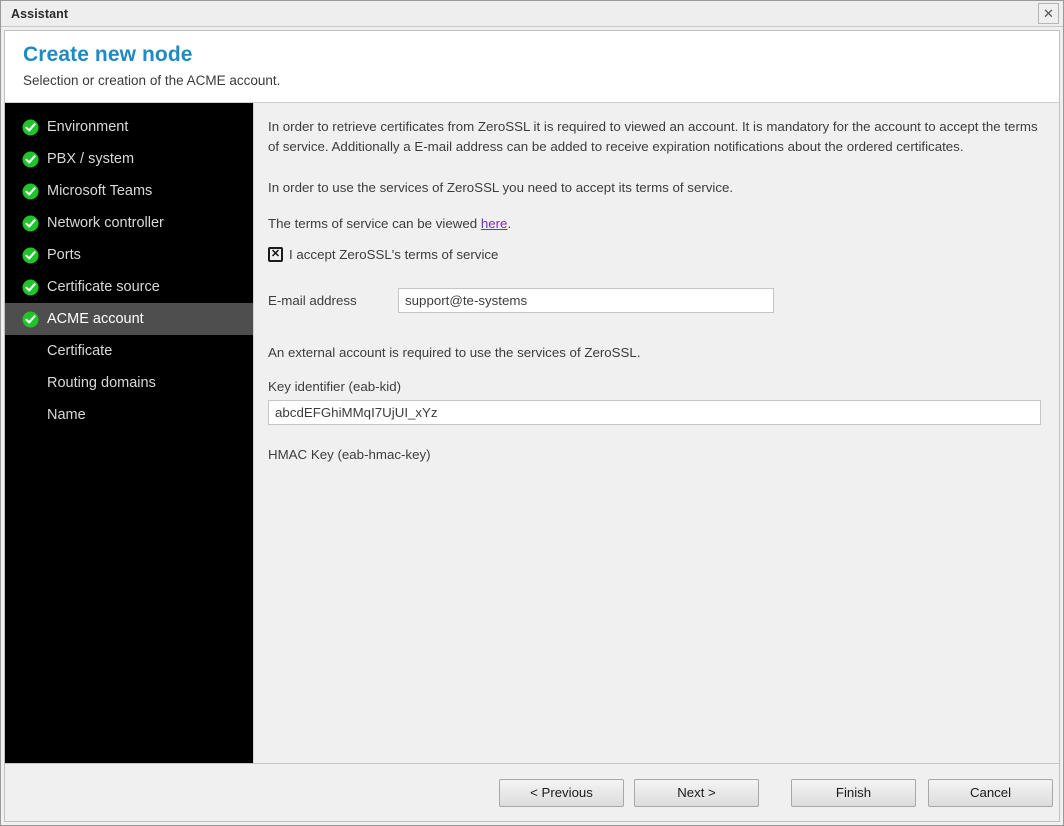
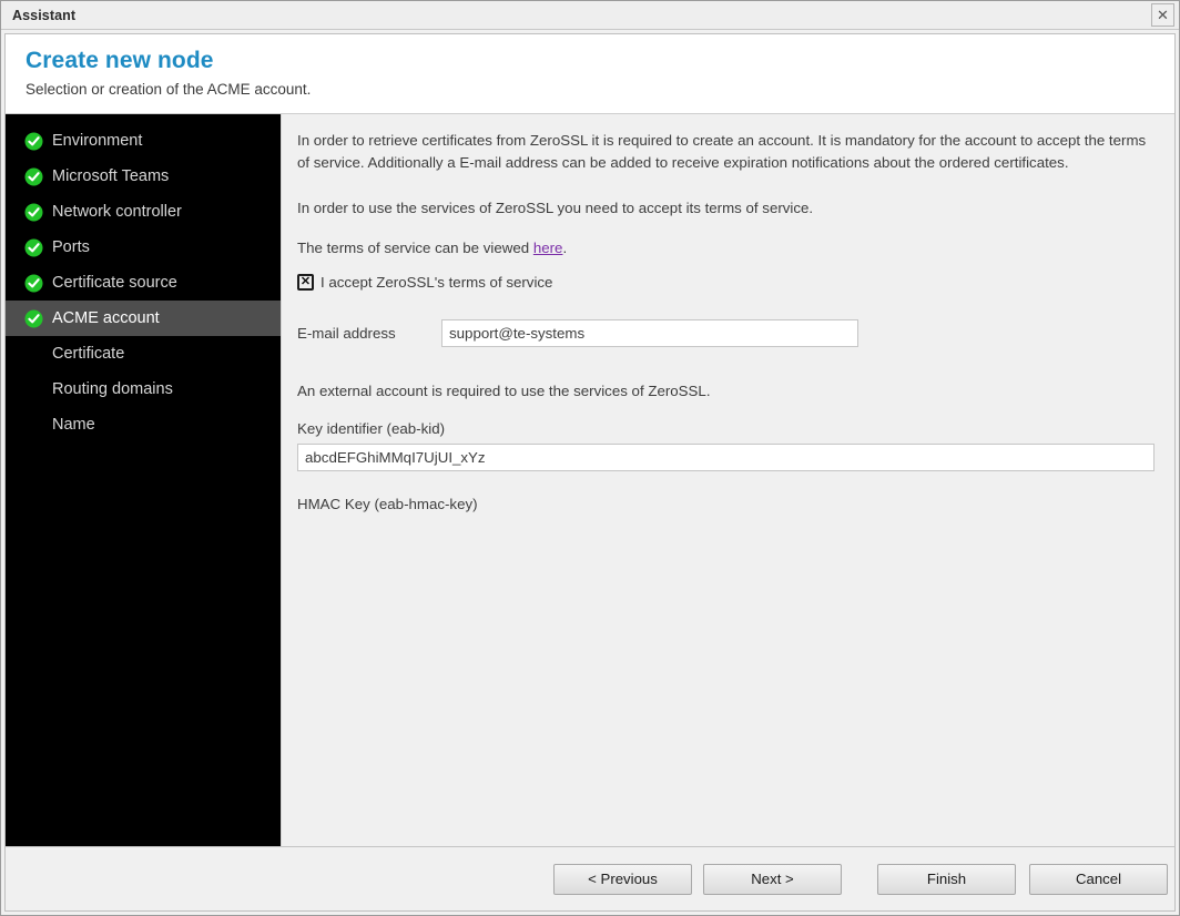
  Assistant
  ✕
  Create new node
  Selection or creation of the ACME account.
  Environment
- PBX / system
  Microsoft Teams
  Network controller
  Ports
  Certificate source
  ACME account
  Certificate
  Routing domains
  Name
- In order to retrieve certificates from ZeroSSL it is required to viewed an account. It is mandatory for the account to accept the terms of service. Additionally a E-mail address can be added to receive expiration notifications about the ordered certificates.
+ In order to retrieve certificates from ZeroSSL it is required to create an account. It is mandatory for the account to accept the terms of service. Additionally a E-mail address can be added to receive expiration notifications about the ordered certificates.
  In order to use the services of ZeroSSL you need to accept its terms of service.
  The terms of service can be viewed here.
  ✕
  I accept ZeroSSL's terms of service
  E-mail address
  support@te-systems
  An external account is required to use the services of ZeroSSL.
  Key identifier (eab-kid)
  abcdEFGhiMMqI7UjUI_xYz
  HMAC Key (eab-hmac-key)
  < Previous
  Next >
  Finish
  Cancel
